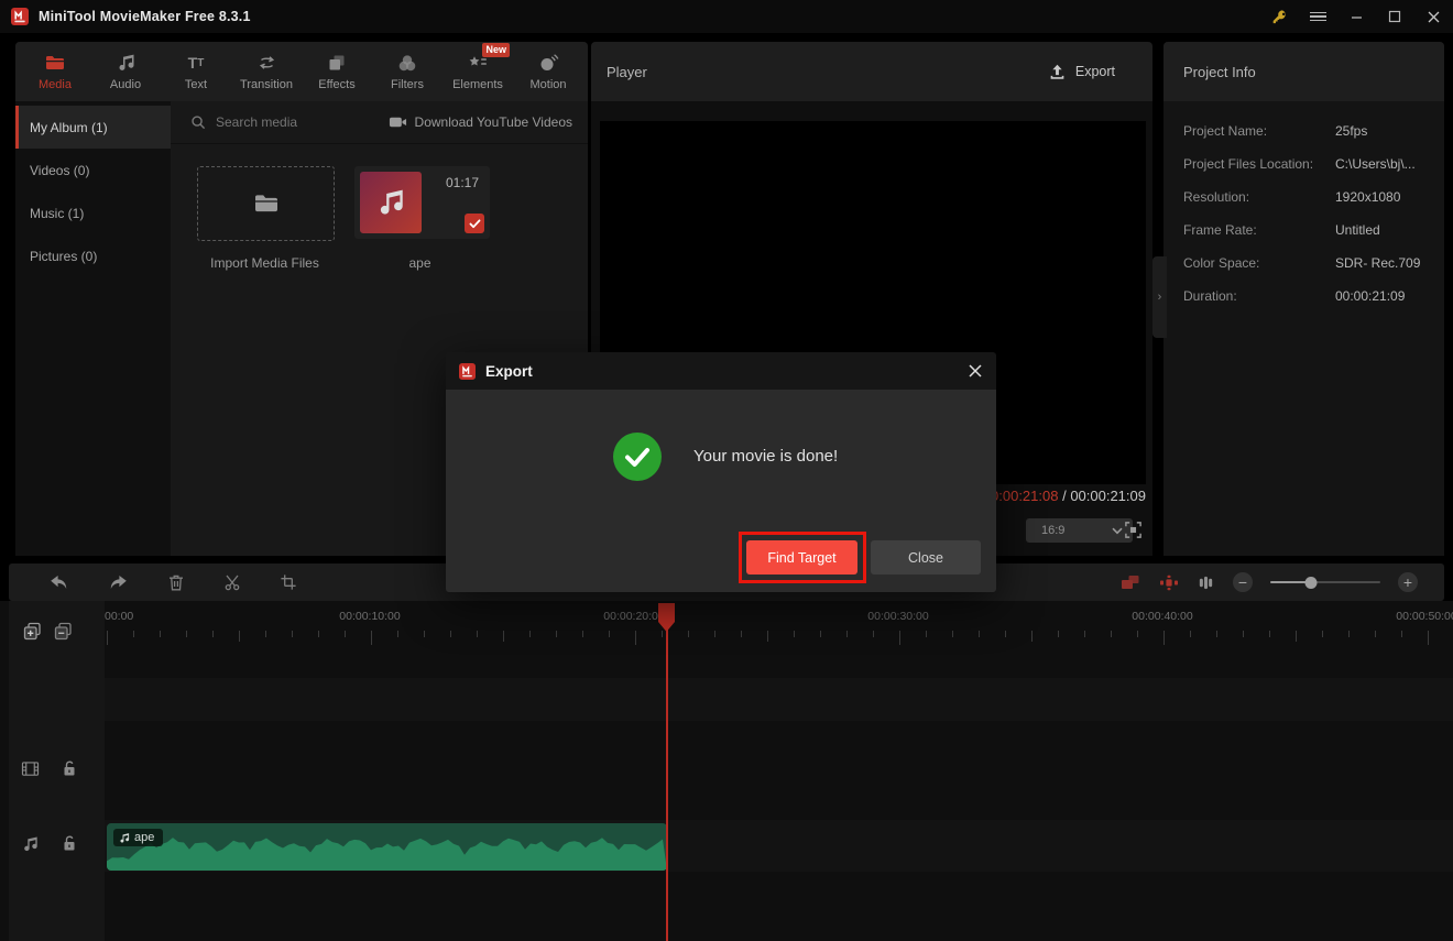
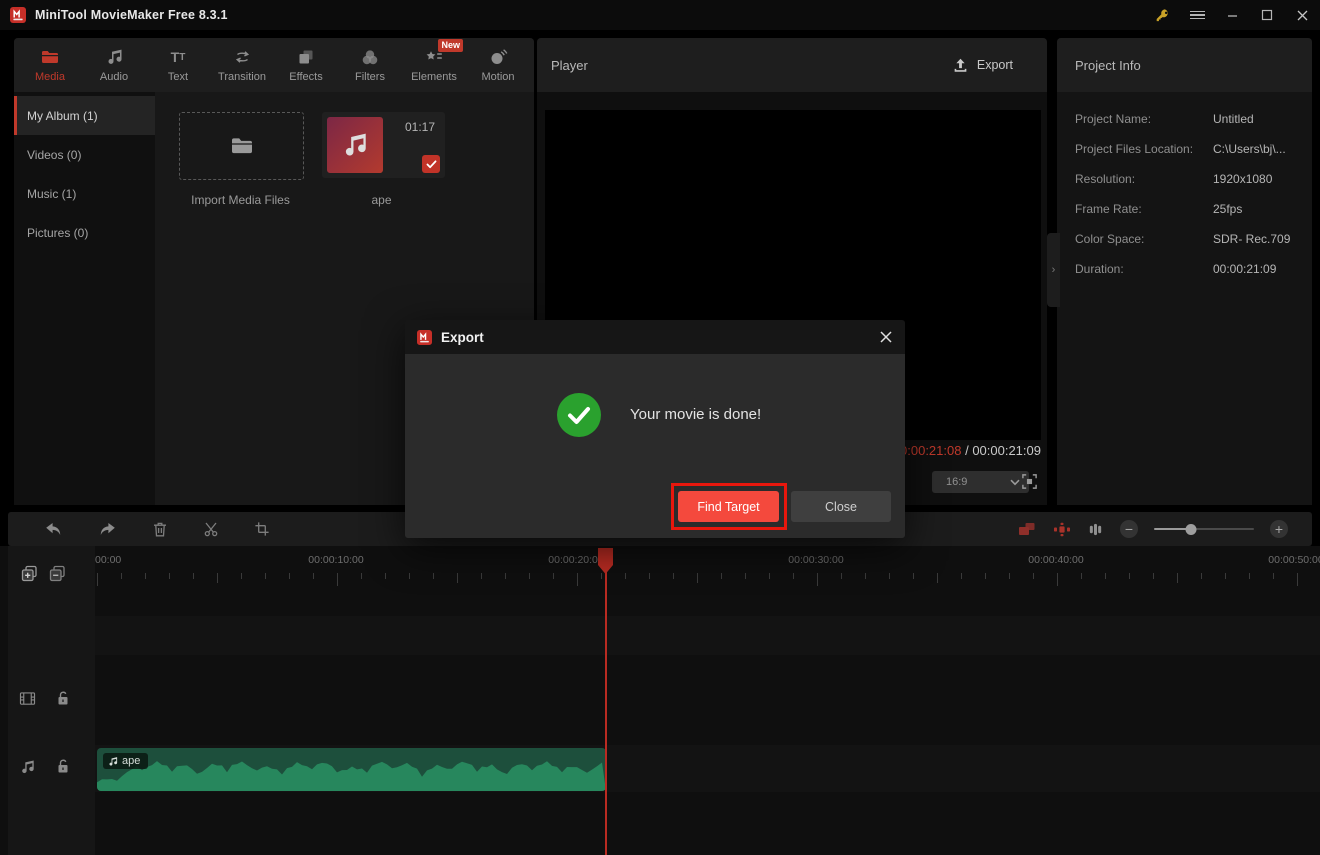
  MiniTool MovieMaker Free 8.3.1
  Media
  Audio
  T
  T
  Text
  Transition
  Effects
  Filters
  New
  Elements
  Motion
  My Album (1)
  Videos (0)
  Music (1)
  Pictures (0)
- Search media
- Download YouTube Videos
  01:17
  Import Media Files
  ape
  Player
  Export
  :00:21:08 / 00:00:21:09
  16:9
  Project Info
  Project Name:
- 25fps
+ Untitled
  Project Files Location:
  C:\Users\bj\...
  Resolution:
  1920x1080
  Frame Rate:
- Untitled
+ 25fps
  Color Space:
  SDR- Rec.709
  Duration:
  00:00:21:09
  ›
  −
  +
  00:00
  00:00:10:00
  00:00:20:0
  00:00:30:00
  00:00:40:00
  00:00:50:0
  ape
  Export
  Your movie is done!
  Find Target
  Close
